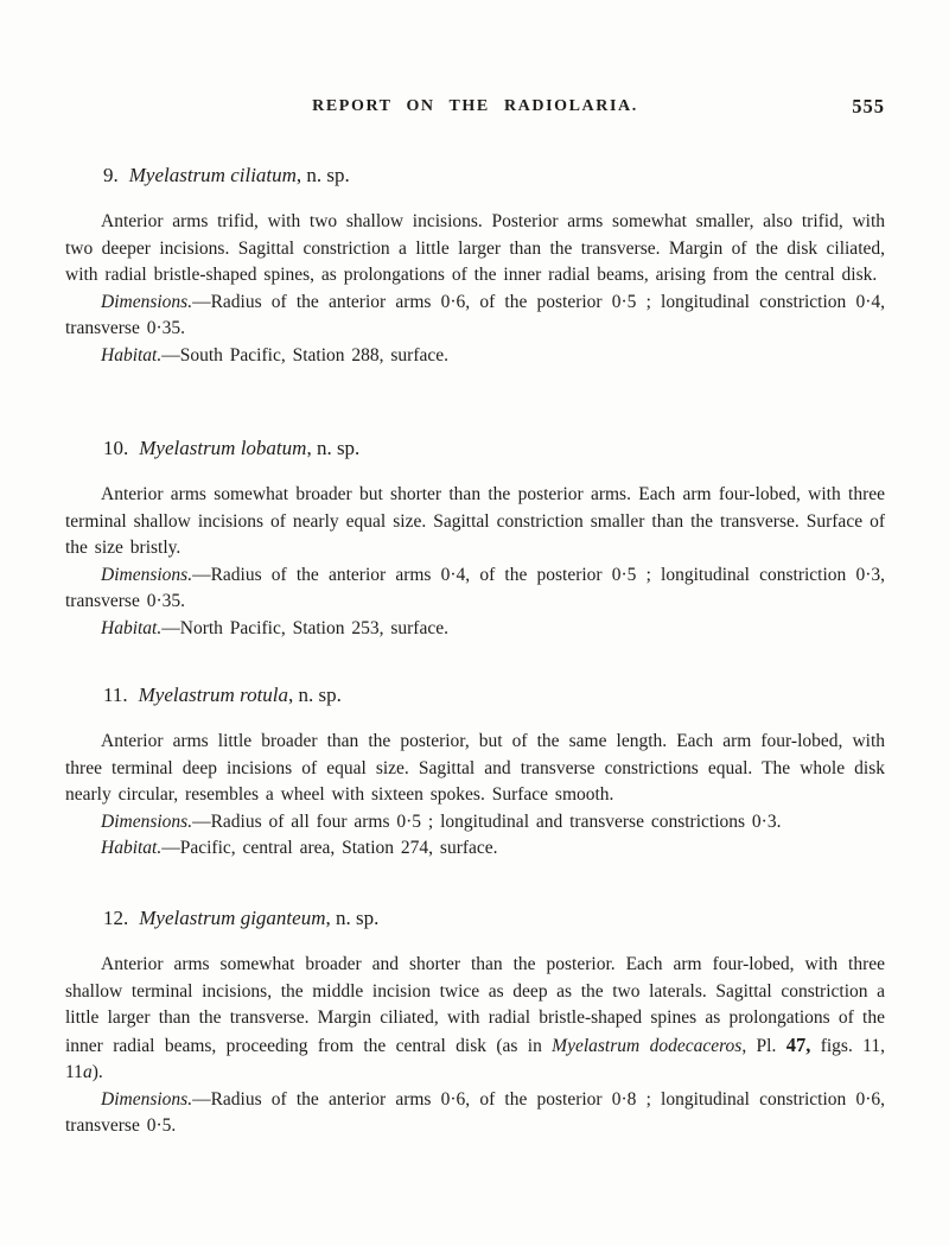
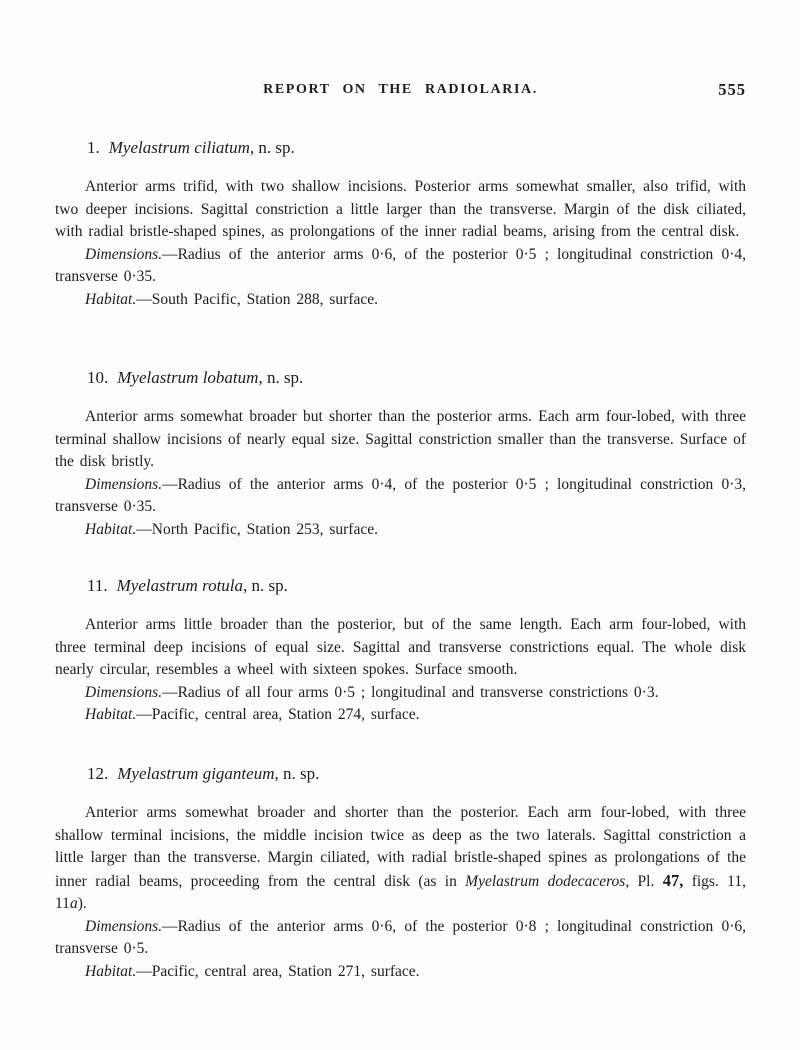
  REPORT ON THE RADIOLARIA.
  555
- 9. Myelastrum ciliatum, n. sp.
+ 1. Myelastrum ciliatum, n. sp.
  Anterior arms trifid, with two shallow incisions. Posterior arms somewhat smaller, also trifid, with two deeper incisions. Sagittal constriction a little larger than the transverse. Margin of the disk ciliated, with radial bristle-shaped spines, as prolongations of the inner radial beams, arising from the central disk.
  Dimensions.—Radius of the anterior arms 0·6, of the posterior 0·5 ; longitudinal constriction 0·4, transverse 0·35.
  Habitat.—South Pacific, Station 288, surface.
  10. Myelastrum lobatum, n. sp.
- Anterior arms somewhat broader but shorter than the posterior arms. Each arm four-lobed, with three terminal shallow incisions of nearly equal size. Sagittal constriction smaller than the transverse. Surface of the size bristly.
+ Anterior arms somewhat broader but shorter than the posterior arms. Each arm four-lobed, with three terminal shallow incisions of nearly equal size. Sagittal constriction smaller than the transverse. Surface of the disk bristly.
  Dimensions.—Radius of the anterior arms 0·4, of the posterior 0·5 ; longitudinal constriction 0·3, transverse 0·35.
  Habitat.—North Pacific, Station 253, surface.
  11. Myelastrum rotula, n. sp.
  Anterior arms little broader than the posterior, but of the same length. Each arm four-lobed, with three terminal deep incisions of equal size. Sagittal and transverse constrictions equal. The whole disk nearly circular, resembles a wheel with sixteen spokes. Surface smooth.
  Dimensions.—Radius of all four arms 0·5 ; longitudinal and transverse constrictions 0·3.
  Habitat.—Pacific, central area, Station 274, surface.
  12. Myelastrum giganteum, n. sp.
  Anterior arms somewhat broader and shorter than the posterior. Each arm four-lobed, with three shallow terminal incisions, the middle incision twice as deep as the two laterals. Sagittal constriction a little larger than the transverse. Margin ciliated, with radial bristle-shaped spines as prolongations of the inner radial beams, proceeding from the central disk (as in Myelastrum dodecaceros, Pl. 47, figs. 11, 11a).
  Dimensions.—Radius of the anterior arms 0·6, of the posterior 0·8 ; longitudinal constriction 0·6, transverse 0·5.
+ Habitat.—Pacific, central area, Station 271, surface.
